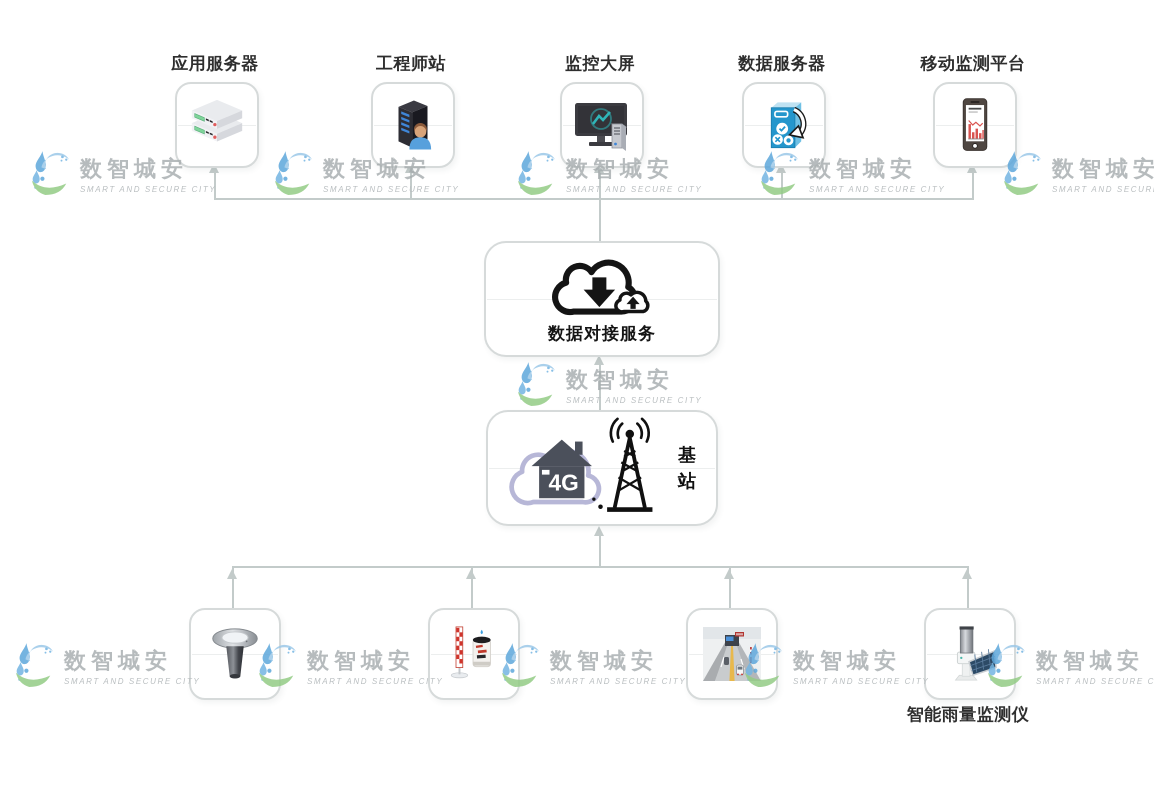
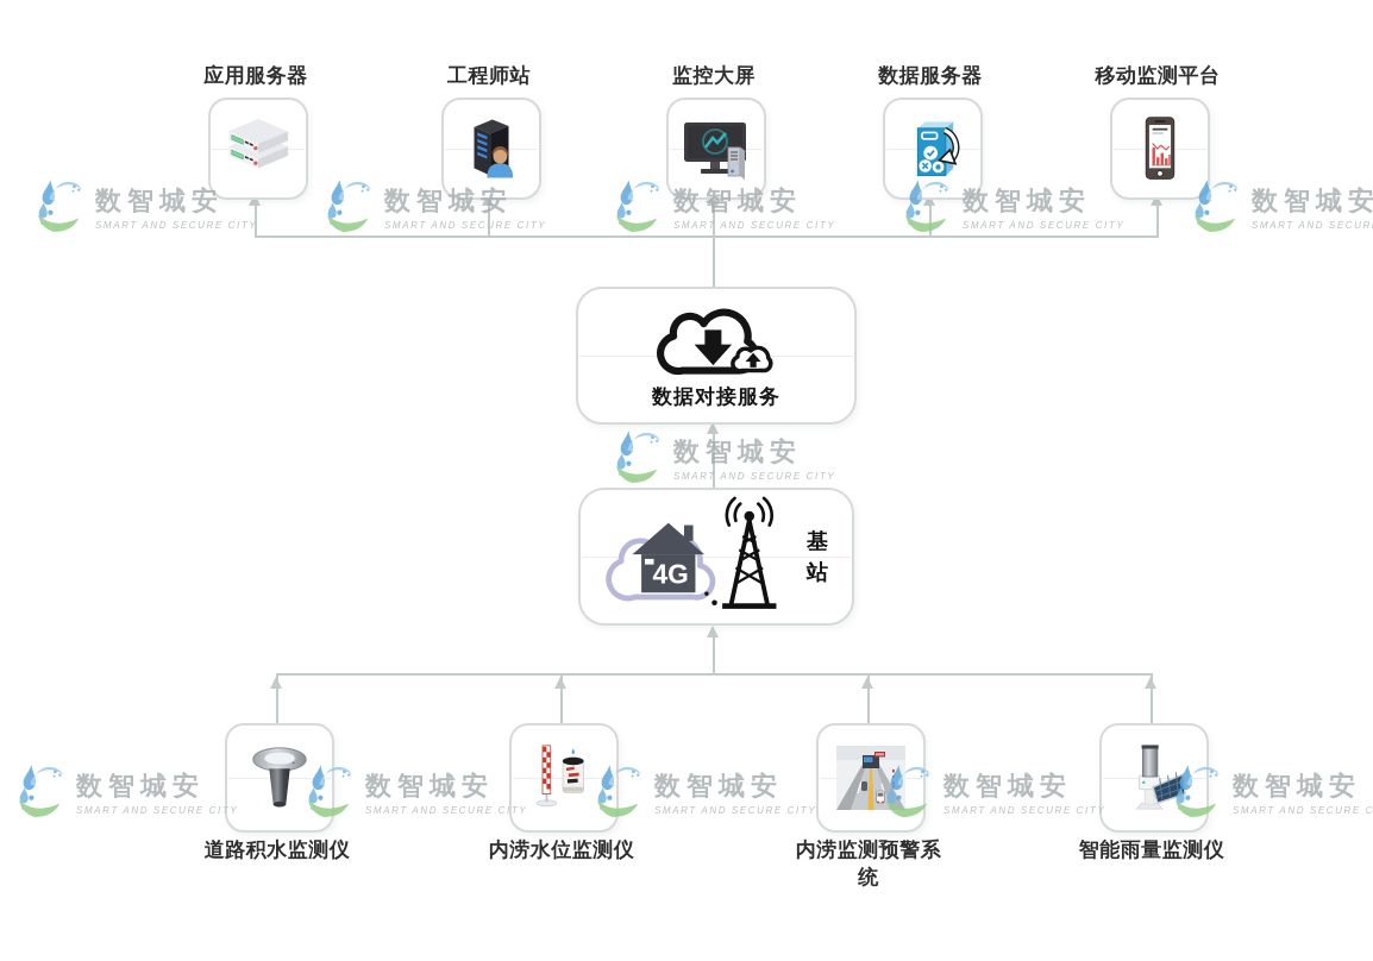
  应用服务器
  工程师站
  监控大屏
  数据服务器
  移动监测平台
  数据对接服务
  4G
  基站
+ 道路积水监测仪
+ 内涝水位监测仪
+ 内涝监测预警系统
  智能雨量监测仪
  数智城安
  SMART AND SECURE CITY
  数智城安
  SMART AND SECURE CITY
  数智城安
  SMART AND SECURE CITY
  数智城安
  SMART AND SECURE CITY
  数智城安
  SMART AND SECUR
  数智城安
  SMART AND SECURE CITY
  数智城安
  SMART AND SECURE CITY
  数智城安
  SMART AND SECURE CITY
  数智城安
  SMART AND SECURE CITY
  数智城安
  SMART AND SECURE CITY
  数智城安
  SMART AND SECURE C
